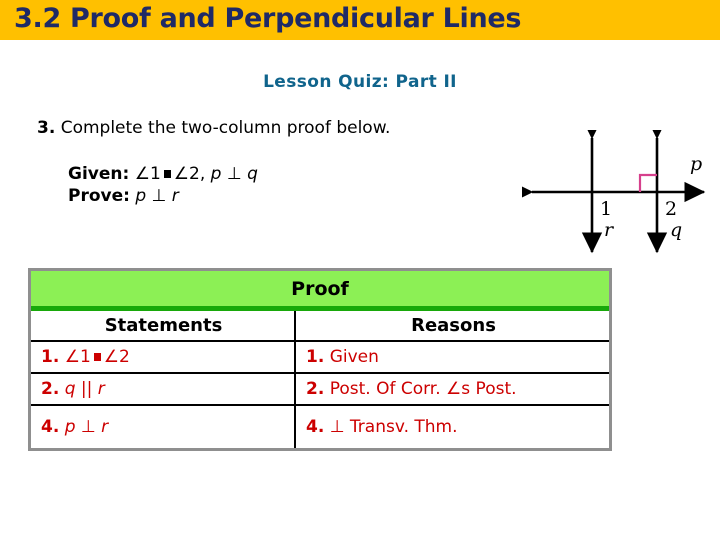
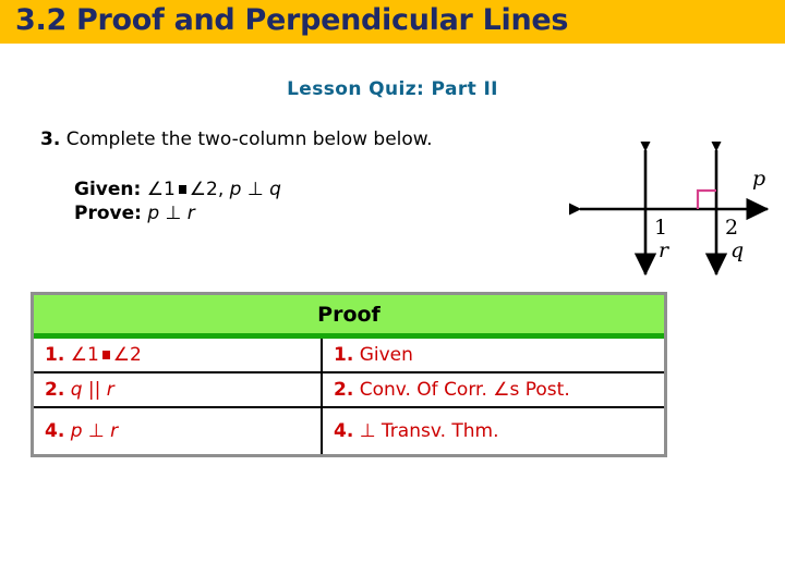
  3.2 Proof and Perpendicular Lines
  Lesson Quiz: Part II
- 3. Complete the two-column proof below.
+ 3. Complete the two-column below below.
  Given: ∠1 ∠2, p ⊥ q
  Prove: p ⊥ r
  p
  q
  r
  1
  2
  Proof
- Statements	Reasons
  1. ∠1 ∠2	1. Given
- 2. q || r	2. Post. Of Corr. ∠s Post.
+ 2. q || r	2. Conv. Of Corr. ∠s Post.
  4. p ⊥ r	4. ⊥ Transv. Thm.
